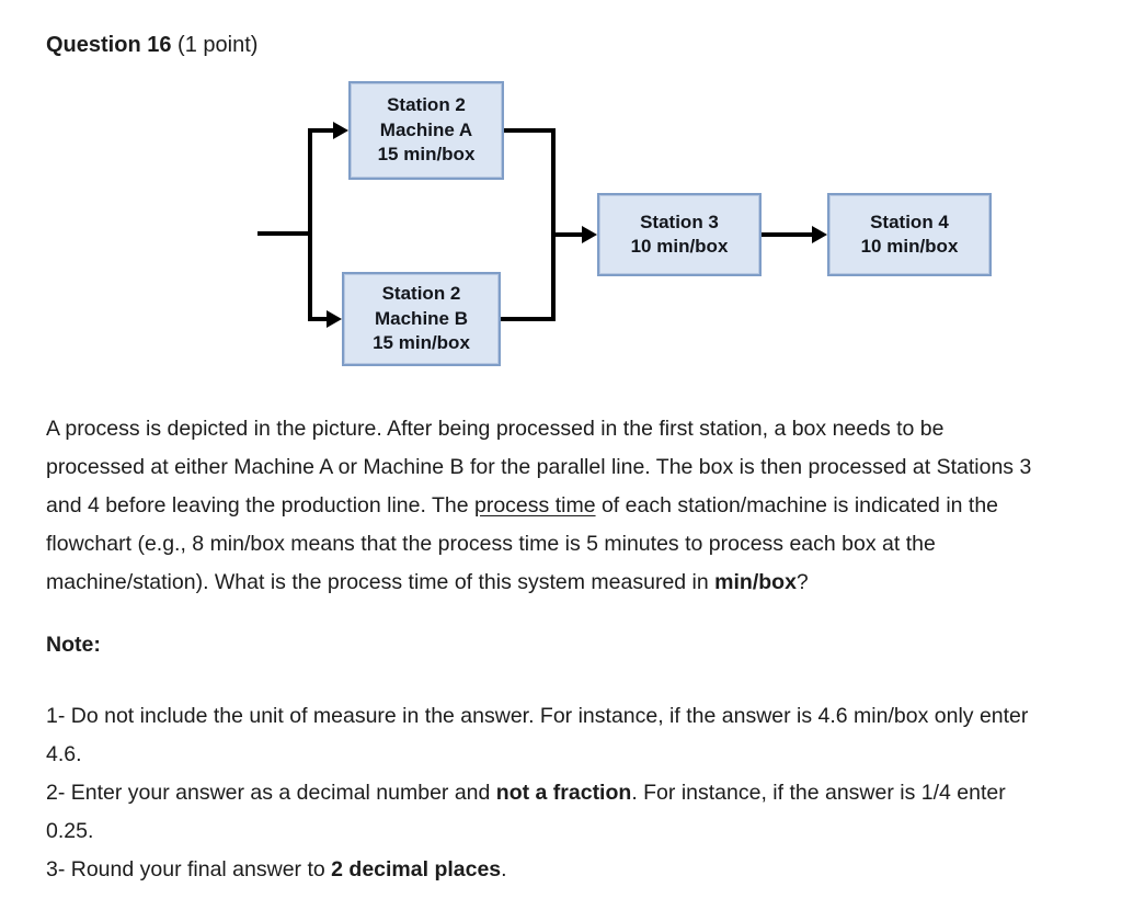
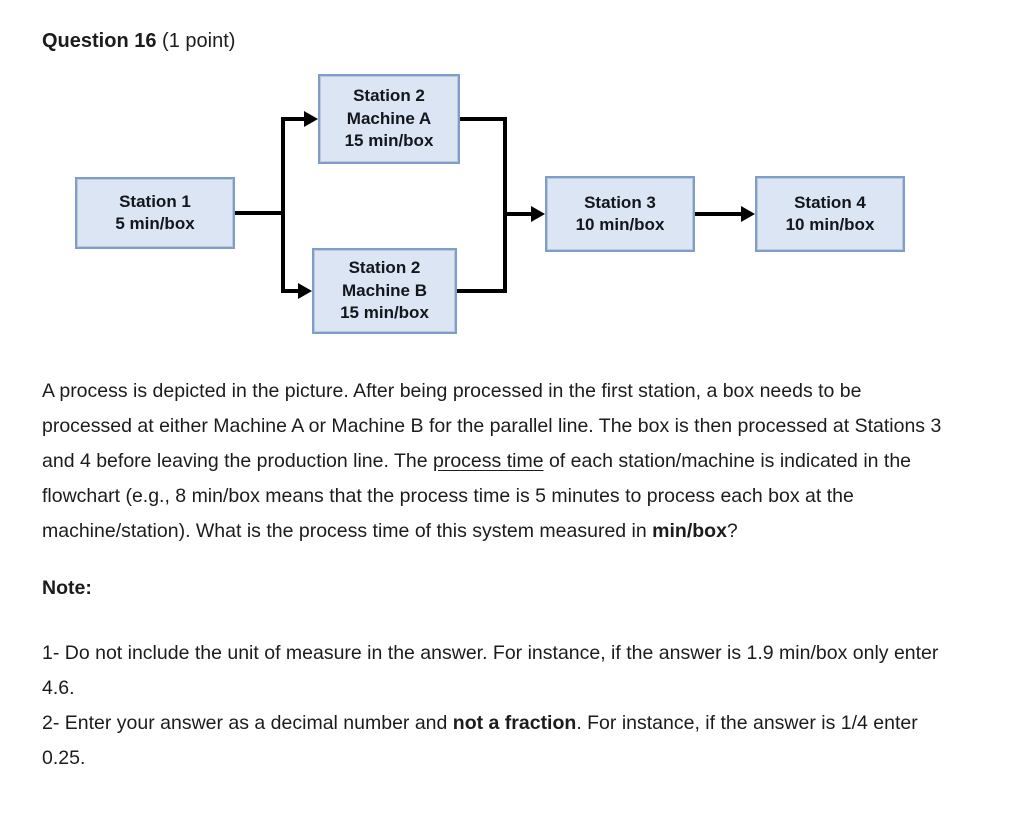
  Question 16 (1 point)
+ Station 1
+ 5 min/box
  Station 2
  Machine A
  15 min/box
  Station 2
  Machine B
  15 min/box
  Station 3
  10 min/box
  Station 4
  10 min/box
  A process is depicted in the picture. After being processed in the first station, a box needs to be processed at either Machine A or Machine B for the parallel line. The box is then processed at Stations 3 and 4 before leaving the production line. The process time of each station/machine is indicated in the flowchart (e.g., 8 min/box means that the process time is 5 minutes to process each box at the machine/station). What is the process time of this system measured in min/box?
  Note:
- 1- Do not include the unit of measure in the answer. For instance, if the answer is 4.6 min/box only enter 4.6.
+ 1- Do not include the unit of measure in the answer. For instance, if the answer is 1.9 min/box only enter 4.6.
  2- Enter your answer as a decimal number and not a fraction. For instance, if the answer is 1/4 enter 0.25.
- 3- Round your final answer to 2 decimal places.
